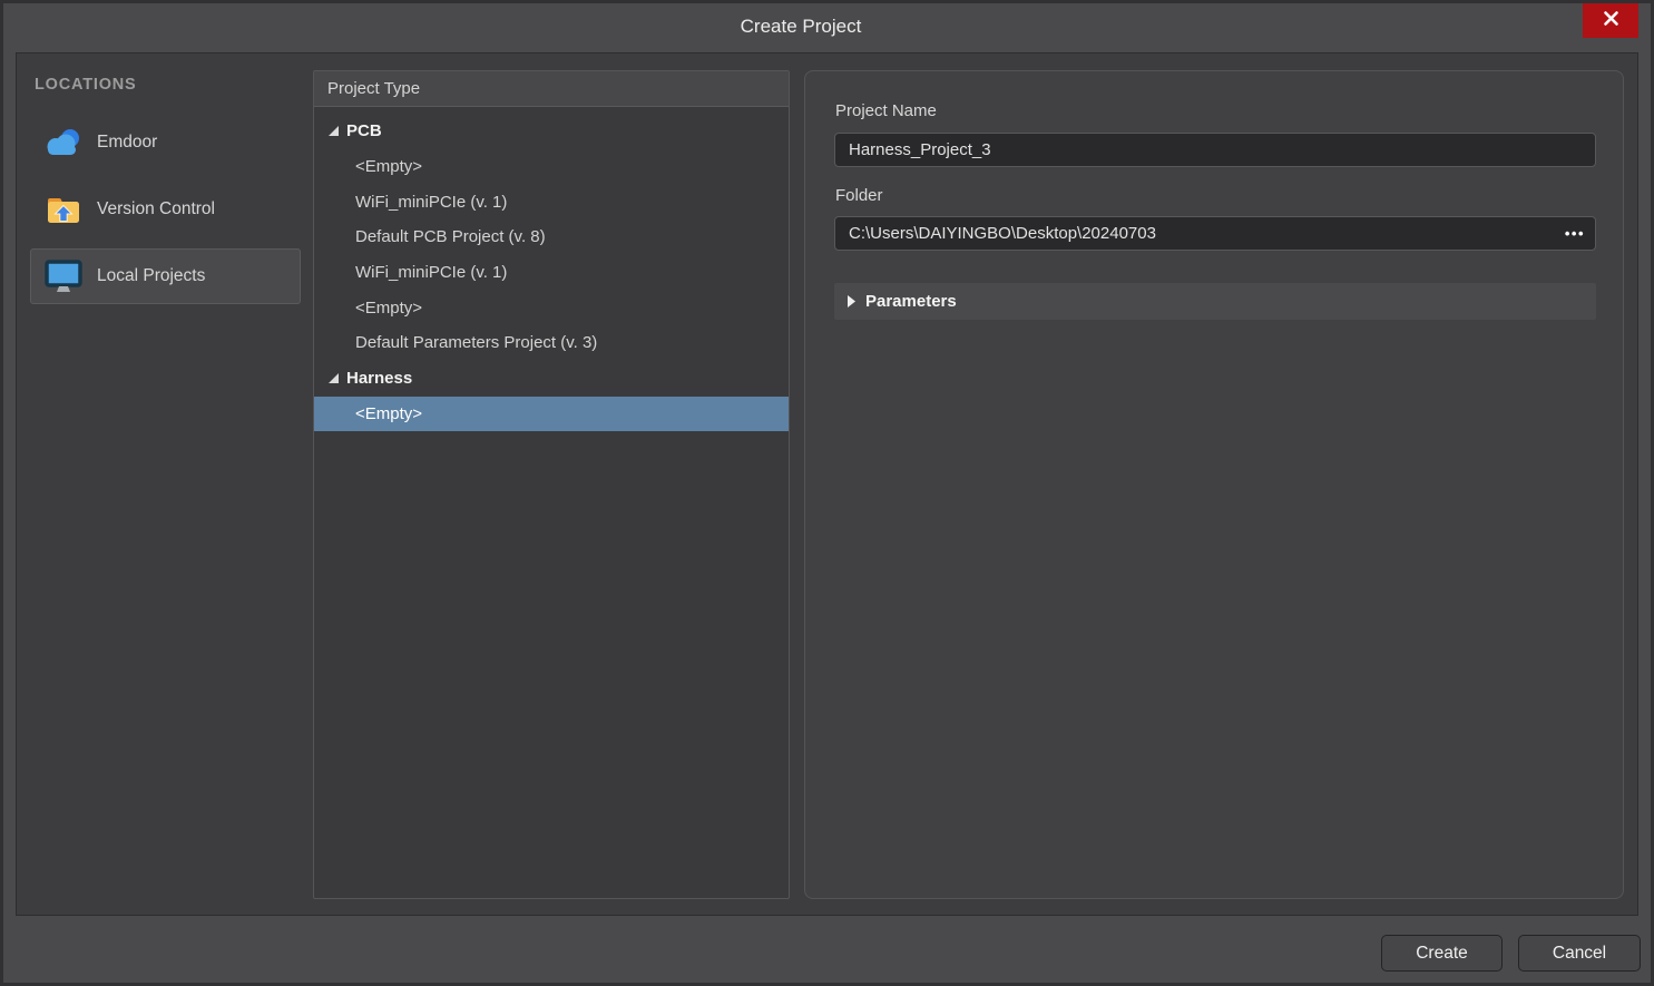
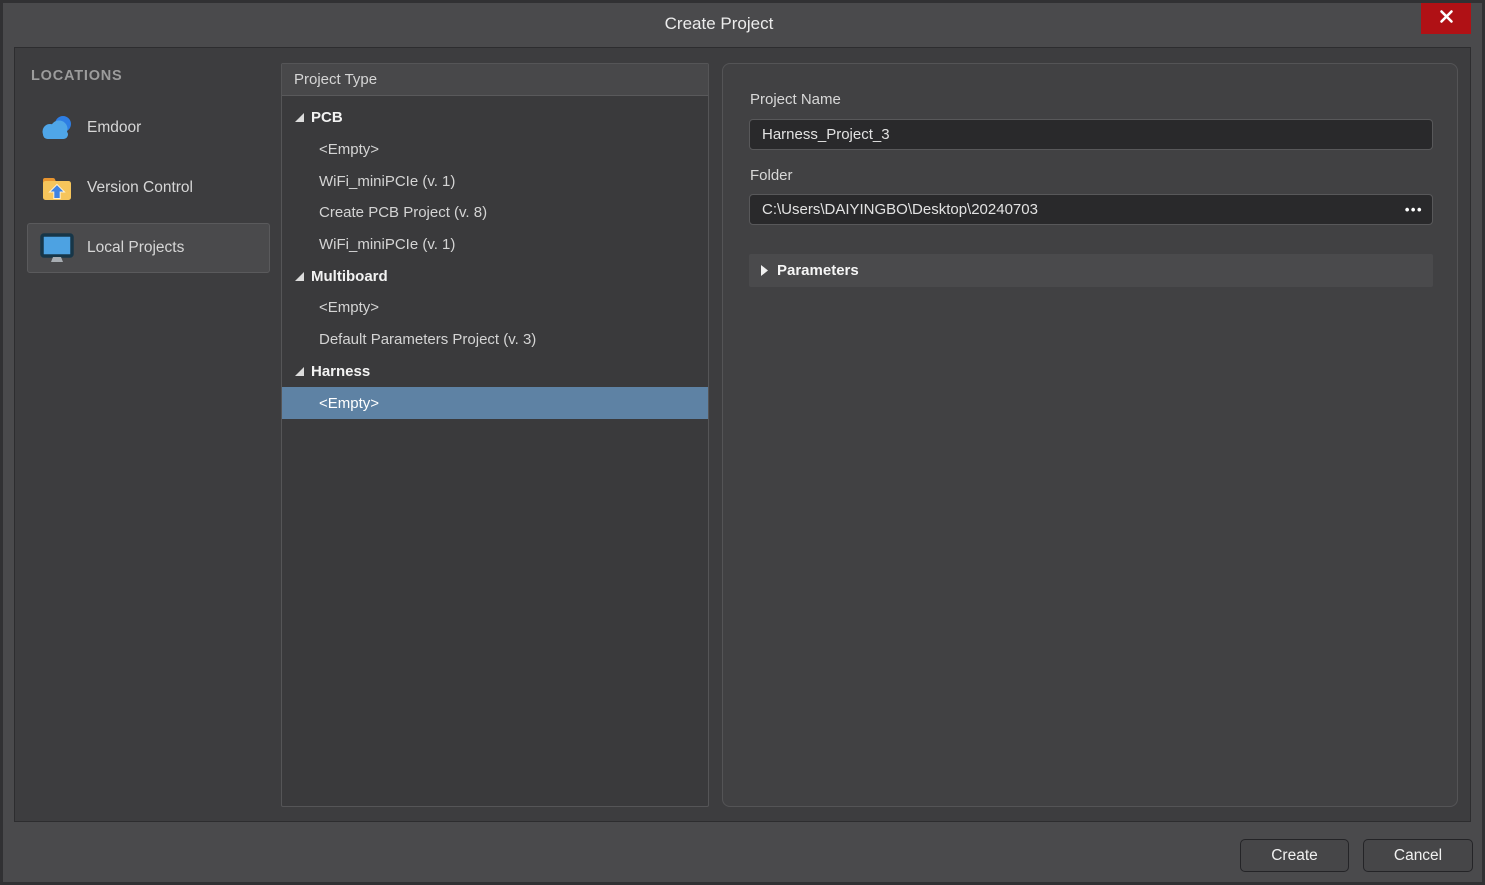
  Create Project
  LOCATIONS
  Emdoor
  Version Control
  Local Projects
  Project Type
  PCB
  <Empty>
  WiFi_miniPCIe (v. 1)
- Default PCB Project (v. 8)
+ Create PCB Project (v. 8)
  WiFi_miniPCIe (v. 1)
+ Multiboard
  <Empty>
  Default Parameters Project (v. 3)
  Harness
  <Empty>
  Project Name
  Harness_Project_3
  Folder
  C:\Users\DAIYINGBO\Desktop\20240703
  •••
  Parameters
  Create
  Cancel
